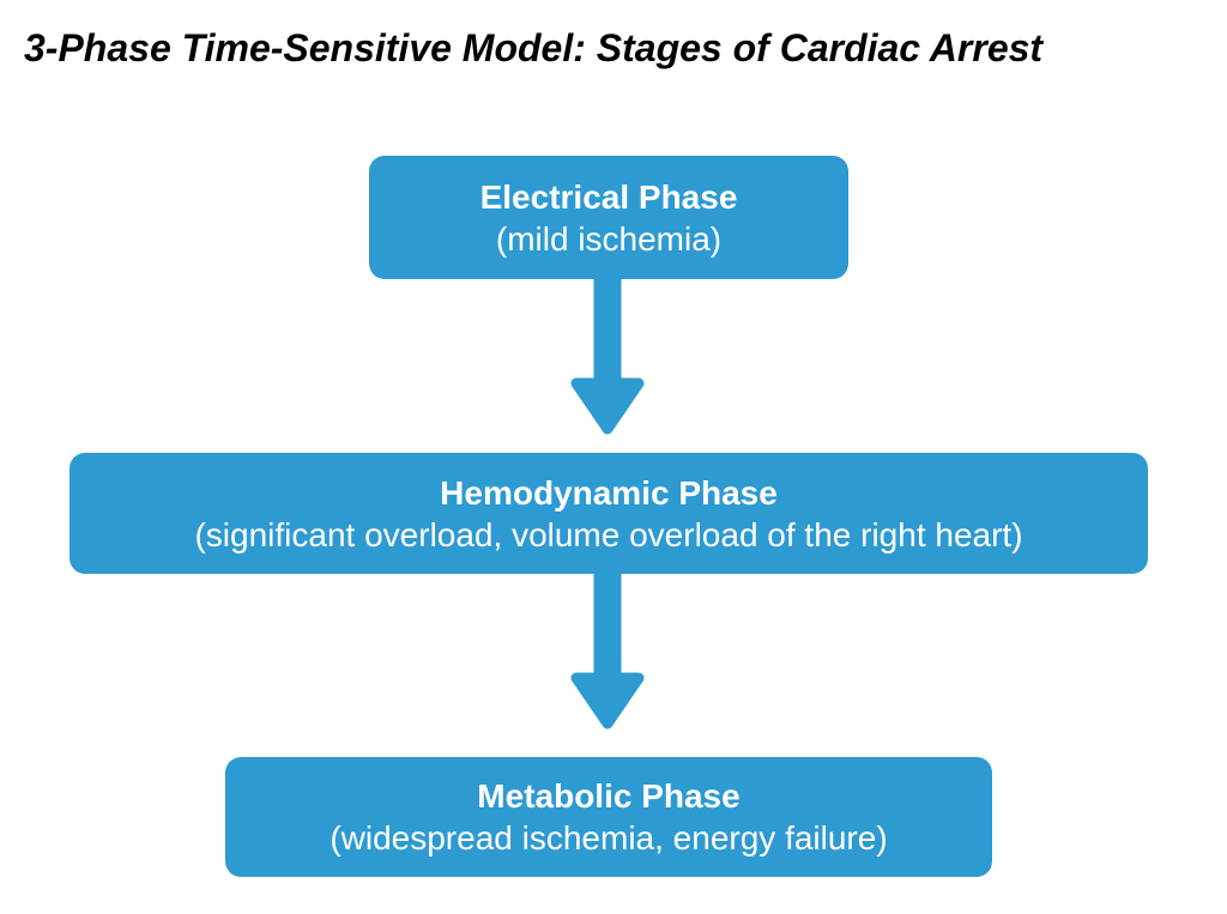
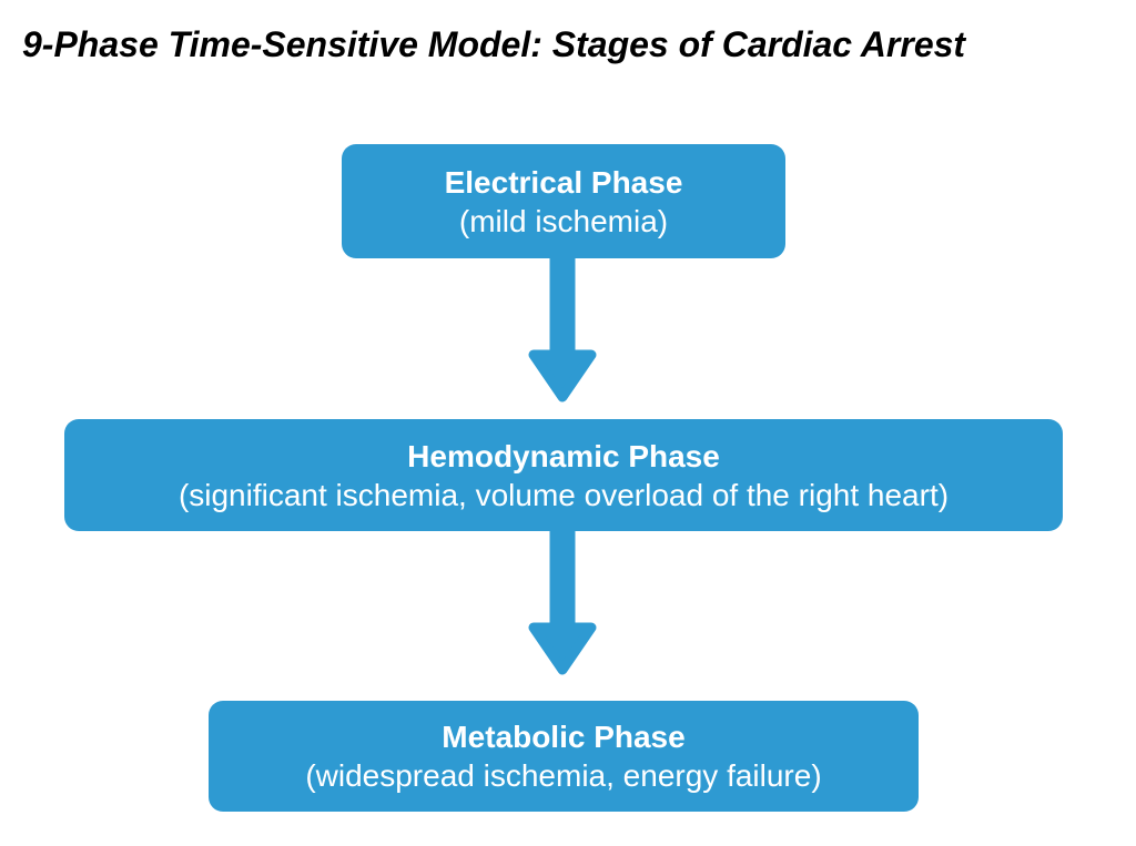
- 3-Phase Time-Sensitive Model: Stages of Cardiac Arrest
+ 9-Phase Time-Sensitive Model: Stages of Cardiac Arrest
  Electrical Phase
  (mild ischemia)
  Hemodynamic Phase
- (significant overload, volume overload of the right heart)
+ (significant ischemia, volume overload of the right heart)
  Metabolic Phase
  (widespread ischemia, energy failure)
